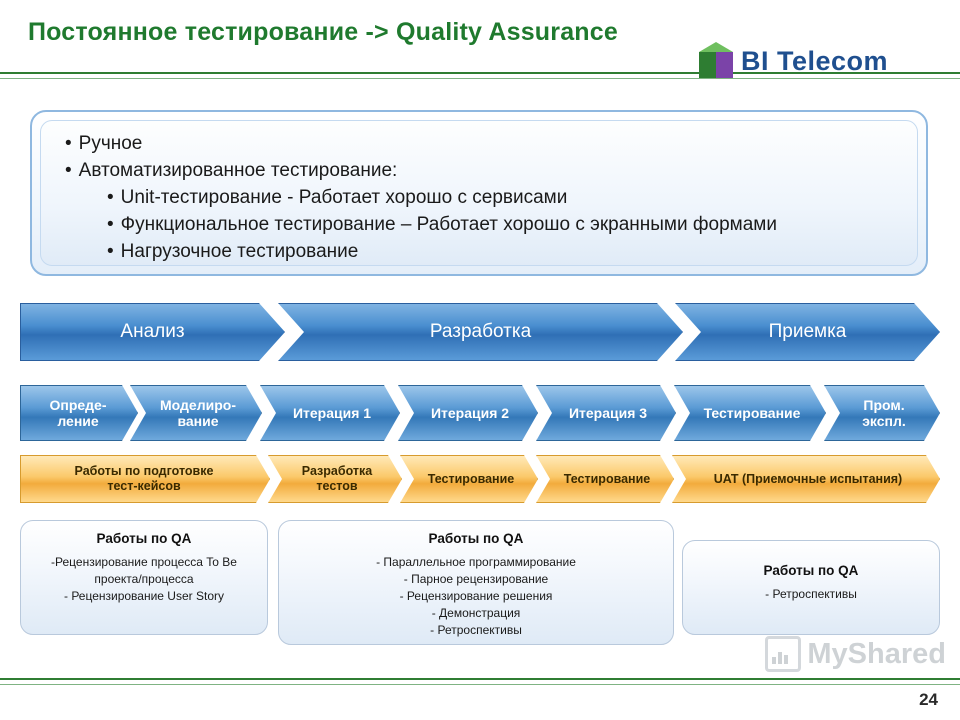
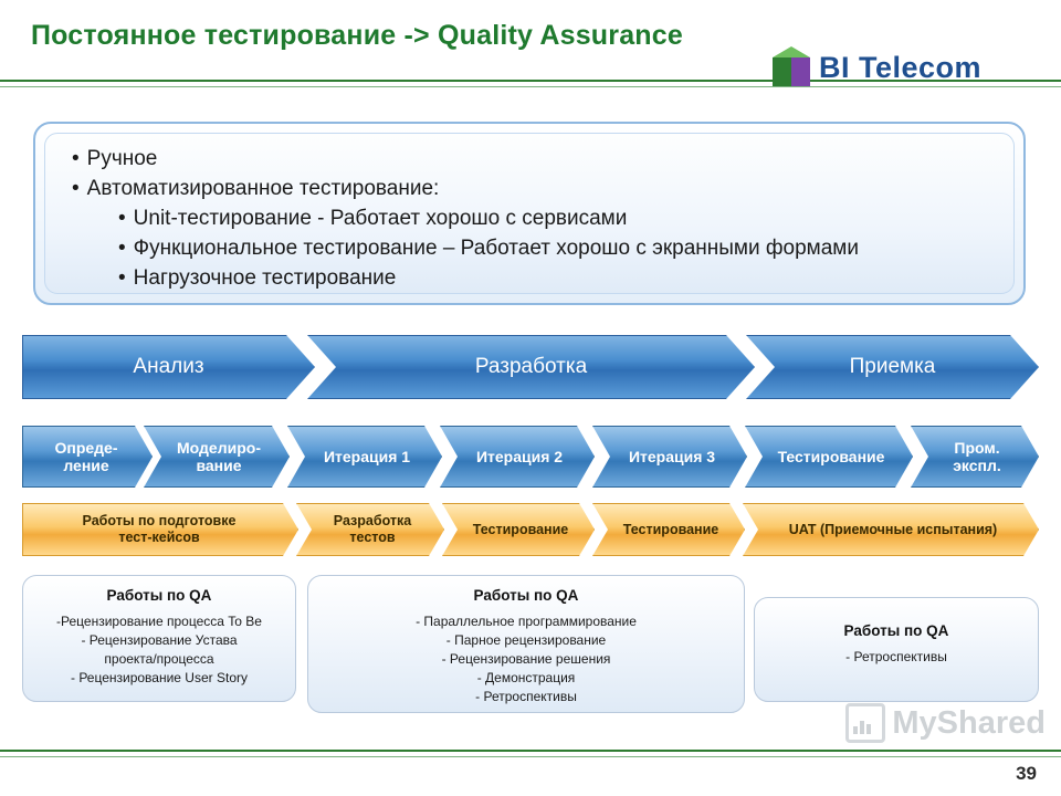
  Постоянное тестирование -> Quality Assurance
  BI Telecom
  • Ручное
  • Автоматизированное тестирование:
  • Unit-тестирование - Работает хорошо с сервисами
  • Функциональное тестирование – Работает хорошо с экранными формами
  • Нагрузочное тестирование
  Анализ
  Разработка
  Приемка
  Опреде-
  ление
  Моделиро-
  вание
  Итерация 1
  Итерация 2
  Итерация 3
  Тестирование
  Пром.
  экспл.
  Работы по подготовке
  тест-кейсов
  Разработка
  тестов
  Тестирование
  Тестирование
  UAT (Приемочные испытания)
  Работы по QA
  -Рецензирование процесса To Be
+ - Рецензирование Устава
  проекта/процесса
  - Рецензирование User Story
  Работы по QA
  - Параллельное программирование
  - Парное рецензирование
  - Рецензирование решения
  - Демонстрация
  - Ретроспективы
  Работы по QA
  - Ретроспективы
  MyShared
- 24
+ 39
